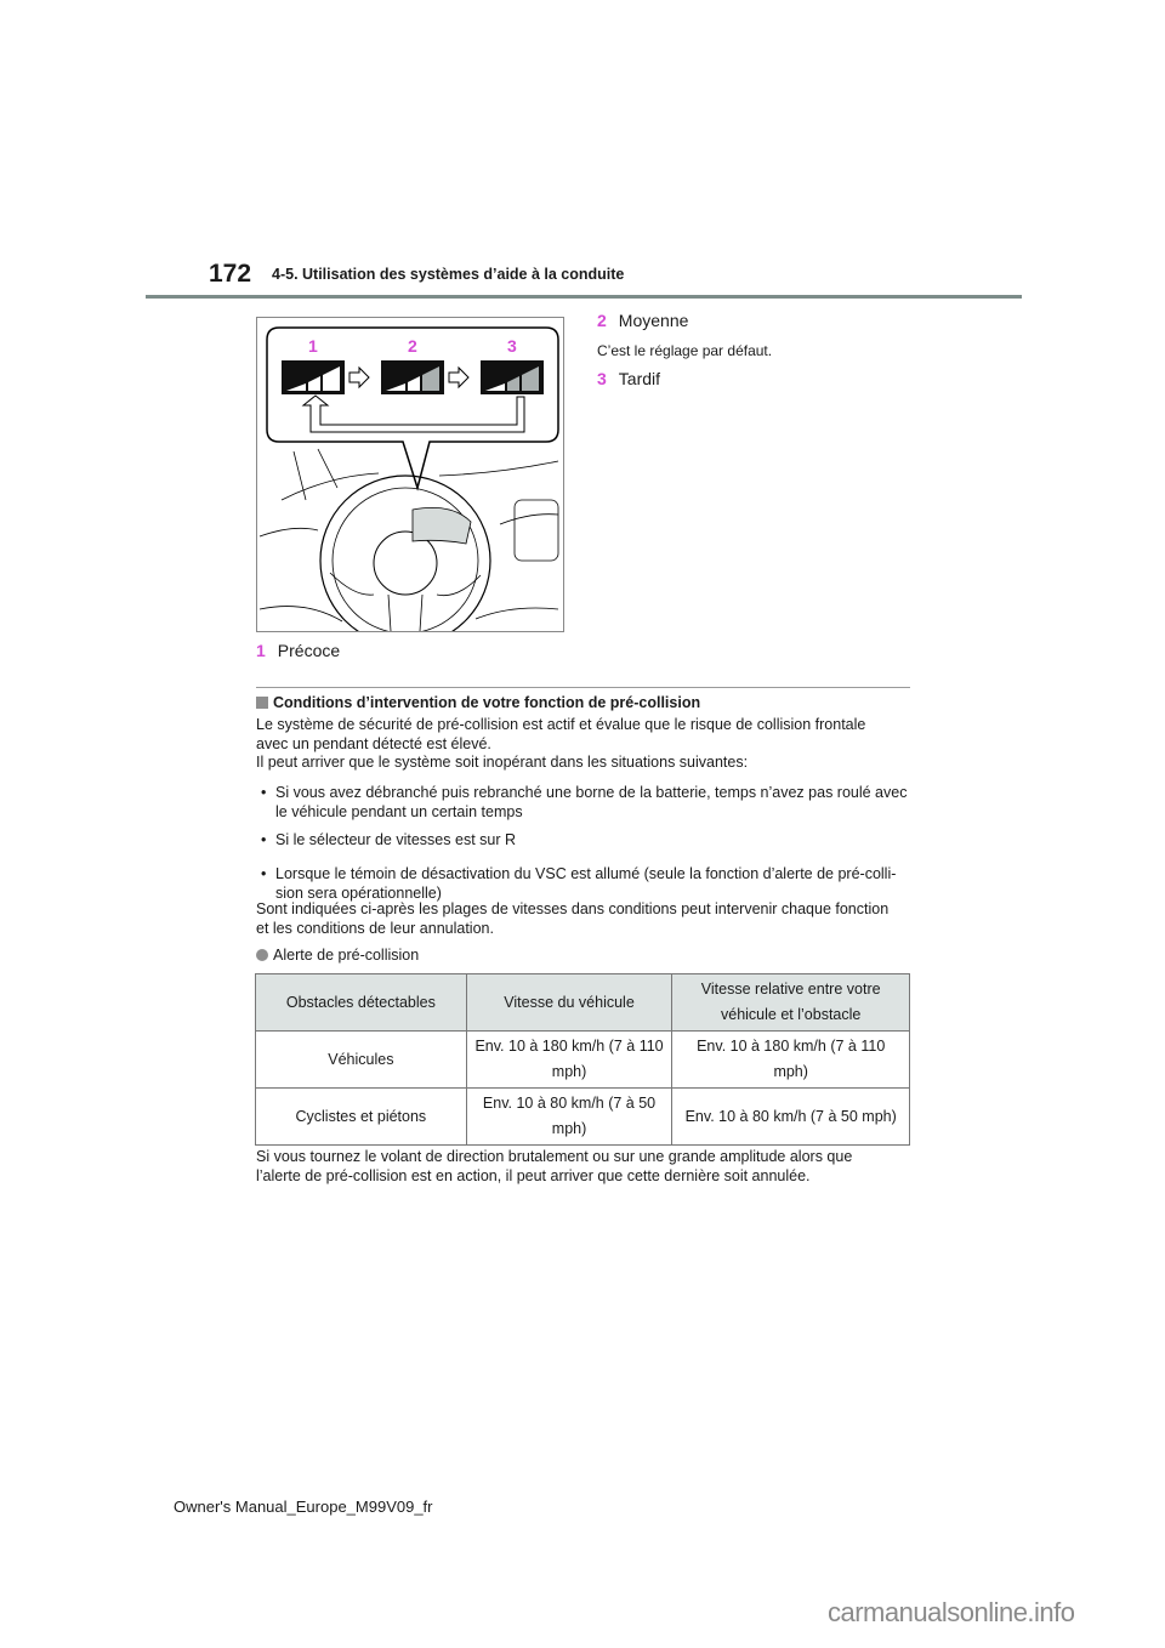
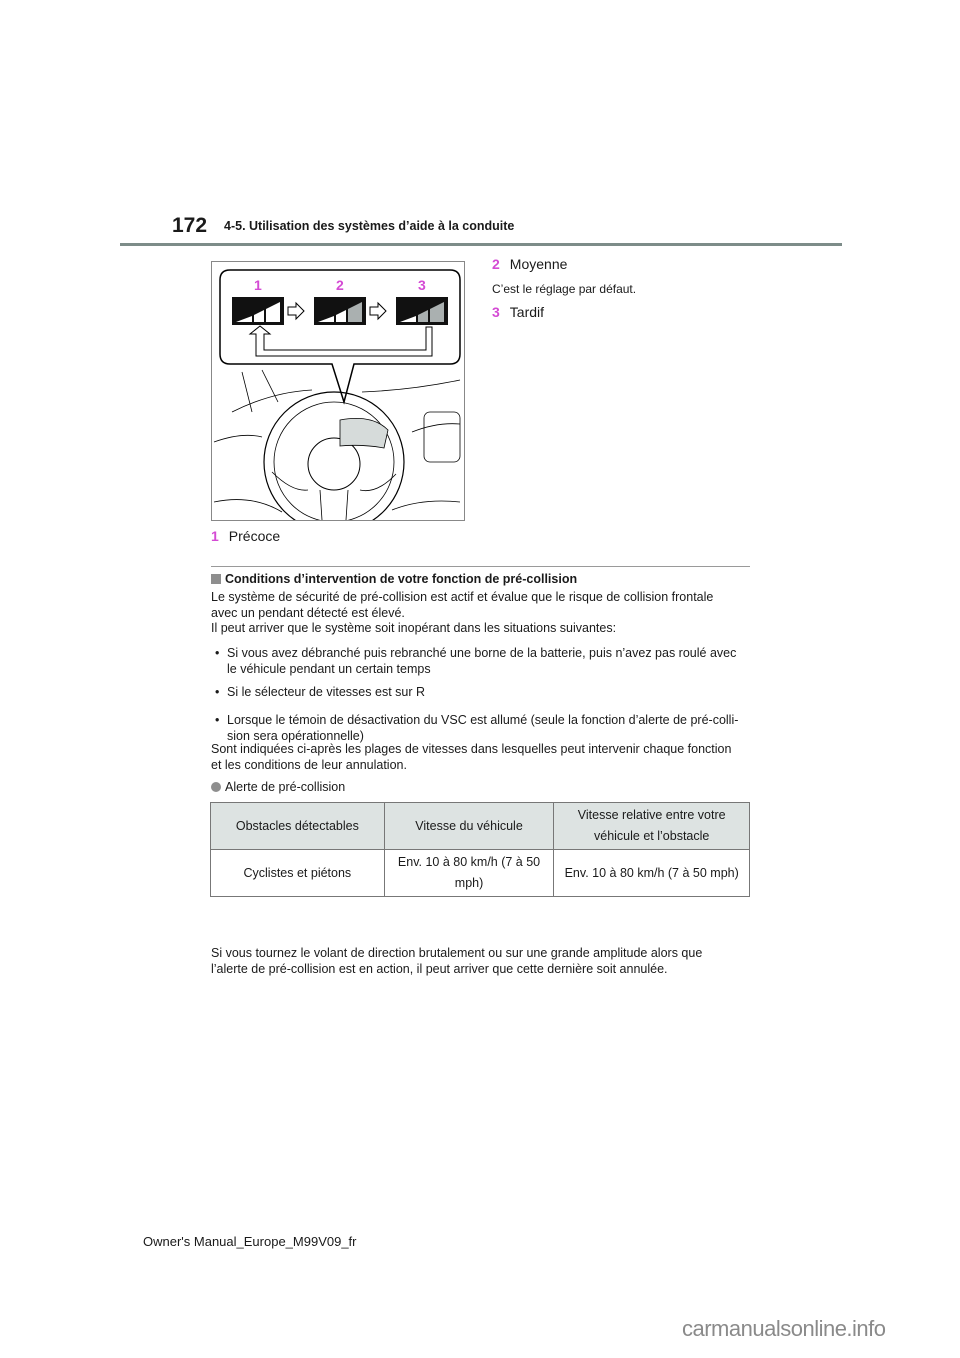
  172
  4-5. Utilisation des systèmes d’aide à la conduite
  1
  2
  3
  1 Précoce
  2 Moyenne
  C’est le réglage par défaut.
  3 Tardif
  Conditions d’intervention de votre fonction de pré-collision
  Le système de sécurité de pré-collision est actif et évalue que le risque de collision frontale
  avec un pendant détecté est élevé.
  Il peut arriver que le système soit inopérant dans les situations suivantes:
  •
- Si vous avez débranché puis rebranché une borne de la batterie, temps n’avez pas roulé avec
+ Si vous avez débranché puis rebranché une borne de la batterie, puis n’avez pas roulé avec
  le véhicule pendant un certain temps
  •
  Si le sélecteur de vitesses est sur R
  •
  Lorsque le témoin de désactivation du VSC est allumé (seule la fonction d’alerte de pré-colli-
  sion sera opérationnelle)
- Sont indiquées ci-après les plages de vitesses dans conditions peut intervenir chaque fonction
+ Sont indiquées ci-après les plages de vitesses dans lesquelles peut intervenir chaque fonction
  et les conditions de leur annulation.
  Alerte de pré-collision
  Obstacles détectables	Vitesse du véhicule	Vitesse relative entre votre véhicule et l’obstacle
- Véhicules	Env. 10 à 180 km/h (7 à 110 mph)	Env. 10 à 180 km/h (7 à 110 mph)
  Cyclistes et piétons	Env. 10 à 80 km/h (7 à 50 mph)	Env. 10 à 80 km/h (7 à 50 mph)
  Si vous tournez le volant de direction brutalement ou sur une grande amplitude alors que
  l’alerte de pré-collision est en action, il peut arriver que cette dernière soit annulée.
  Owner's Manual_Europe_M99V09_fr
  carmanualsonline.info
